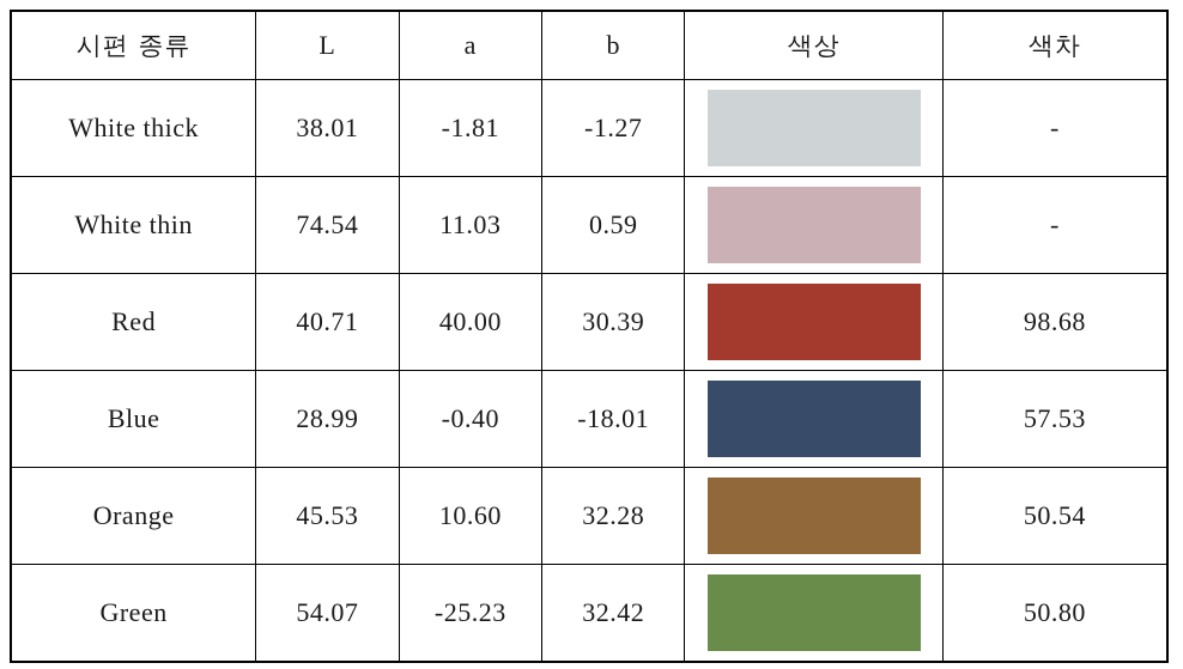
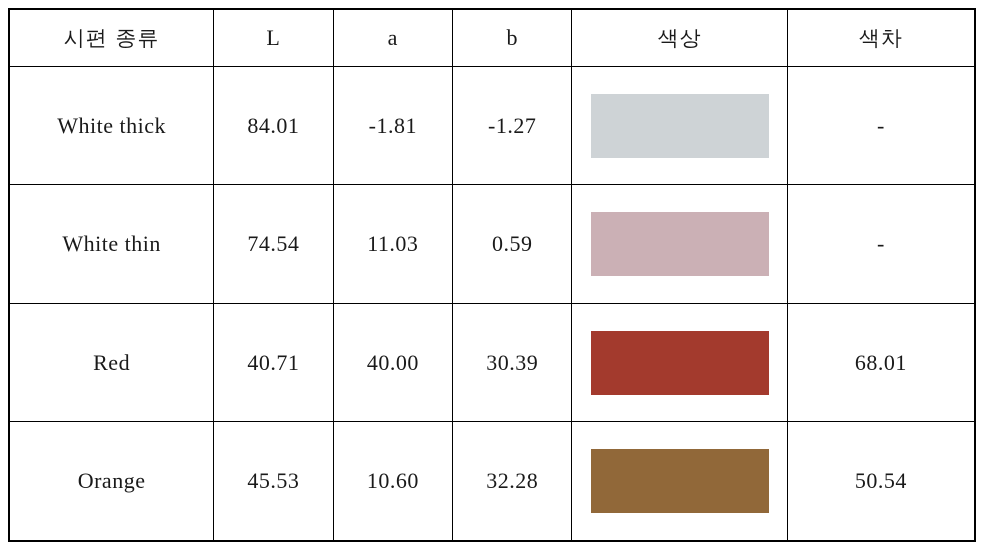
  시편 종류	L	a	b	색상	색차
- White thick	38.01	-1.81	-1.27		-
+ White thick	84.01	-1.81	-1.27		-
  White thin	74.54	11.03	0.59		-
- Red	40.71	40.00	30.39		98.68
+ Red	40.71	40.00	30.39		68.01
- Blue	28.99	-0.40	-18.01		57.53
  Orange	45.53	10.60	32.28		50.54
- Green	54.07	-25.23	32.42		50.80
